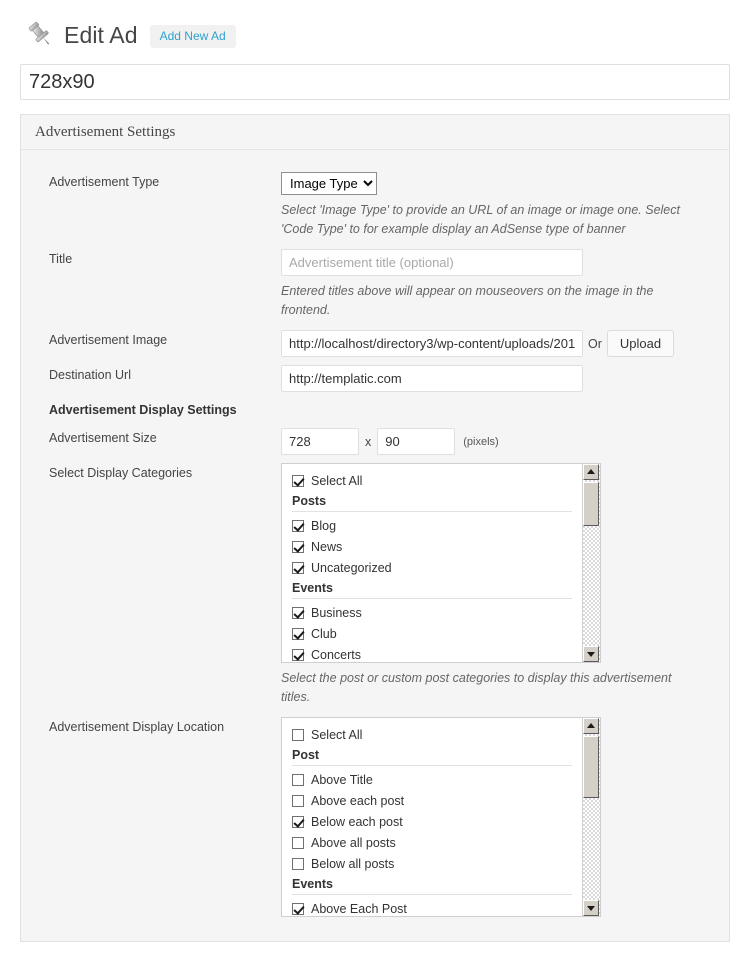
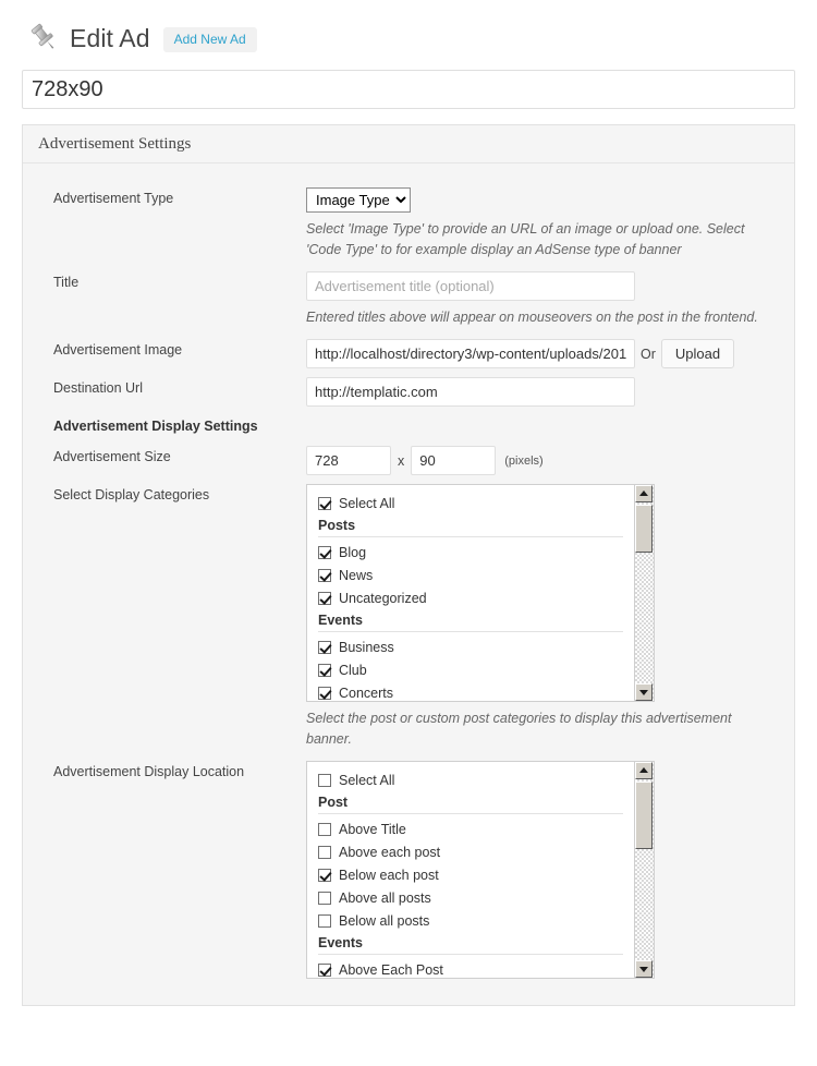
  Edit Ad
  Add New Ad
  728x90
  Advertisement Settings
- Advertisement Type	Image Type Select 'Image Type' to provide an URL of an image or image one. Select 'Code Type' to for example display an AdSense type of banner
+ Advertisement Type	Image Type Select 'Image Type' to provide an URL of an image or upload one. Select 'Code Type' to for example display an AdSense type of banner
- Title	Advertisement title (optional) Entered titles above will appear on mouseovers on the image in the frontend.
+ Title	Advertisement title (optional) Entered titles above will appear on mouseovers on the post in the frontend.
  Advertisement Image	http://localhost/directory3/wp-content/uploads/201 Or Upload
  Destination Url	http://templatic.com
  Advertisement Display Settings
  Advertisement Size	728 x 90 (pixels)
- Select Display Categories	Select AllPostsBlogNewsUncategorizedEventsBusinessClubConcerts Select the post or custom post categories to display this advertisement titles.
+ Select Display Categories	Select AllPostsBlogNewsUncategorizedEventsBusinessClubConcerts Select the post or custom post categories to display this advertisement banner.
  Advertisement Display Location	Select AllPostAbove TitleAbove each postBelow each postAbove all postsBelow all postsEventsAbove Each Post
